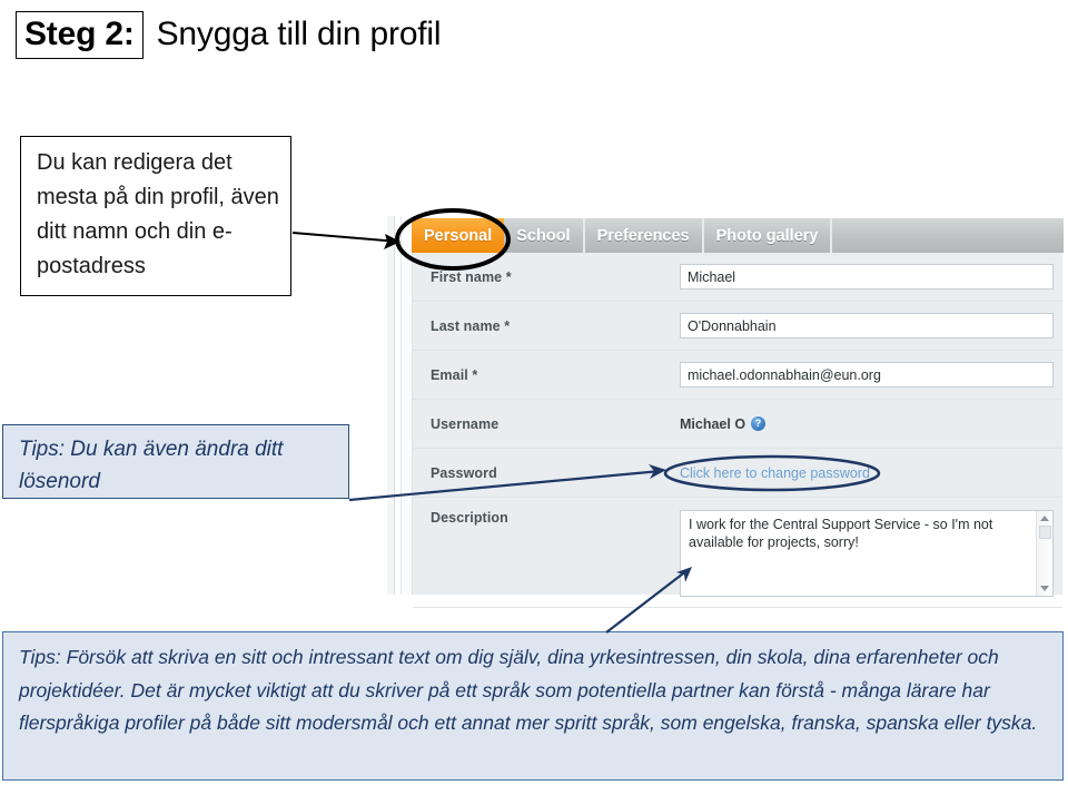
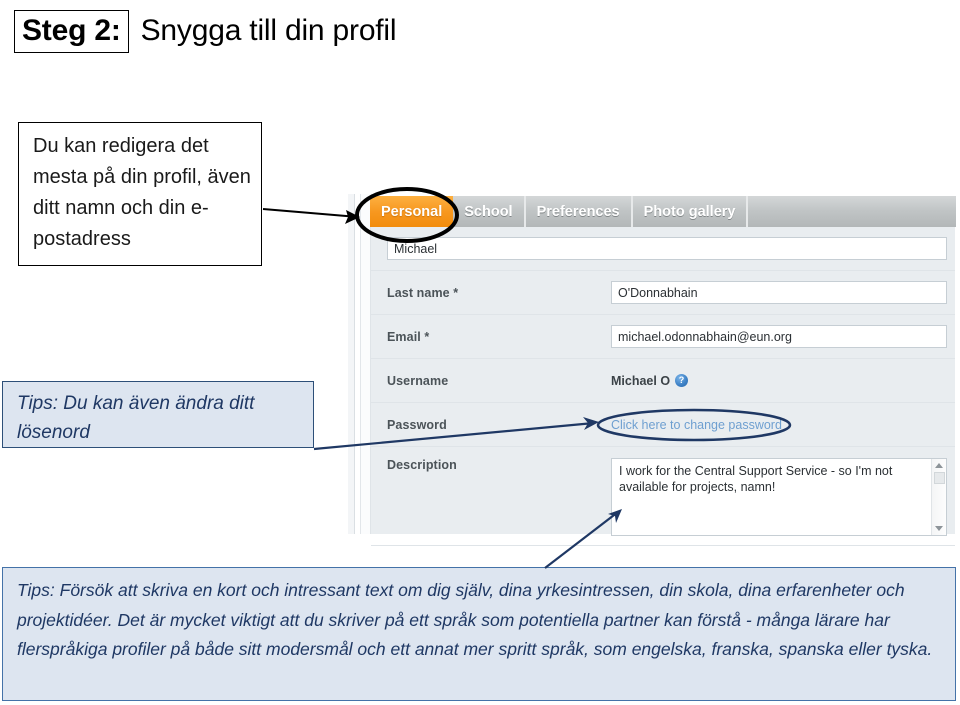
  Steg 2:
  Snygga till din profil
  Du kan redigera det mesta på din profil, även ditt namn och din e-postadress
  Tips: Du kan även ändra ditt lösenord
- Tips: Försök att skriva en sitt och intressant text om dig själv, dina yrkesintressen, din skola, dina erfarenheter och projektidéer. Det är mycket viktigt att du skriver på ett språk som potentiella partner kan förstå - många lärare har flerspråkiga profiler på både sitt modersmål och ett annat mer spritt språk, som engelska, franska, spanska eller tyska.
+ Tips: Försök att skriva en kort och intressant text om dig själv, dina yrkesintressen, din skola, dina erfarenheter och projektidéer. Det är mycket viktigt att du skriver på ett språk som potentiella partner kan förstå - många lärare har flerspråkiga profiler på både sitt modersmål och ett annat mer spritt språk, som engelska, franska, spanska eller tyska.
  Personal
  School
  Preferences
  Photo gallery
- First name *
  Michael
  Last name *
  O'Donnabhain
  Email *
  michael.odonnabhain@eun.org
  Username
  Michael O
  ?
  Password
  Click here to change password
  Description
- I work for the Central Support Service - so I'm not available for projects, sorry!
+ I work for the Central Support Service - so I'm not available for projects, namn!
